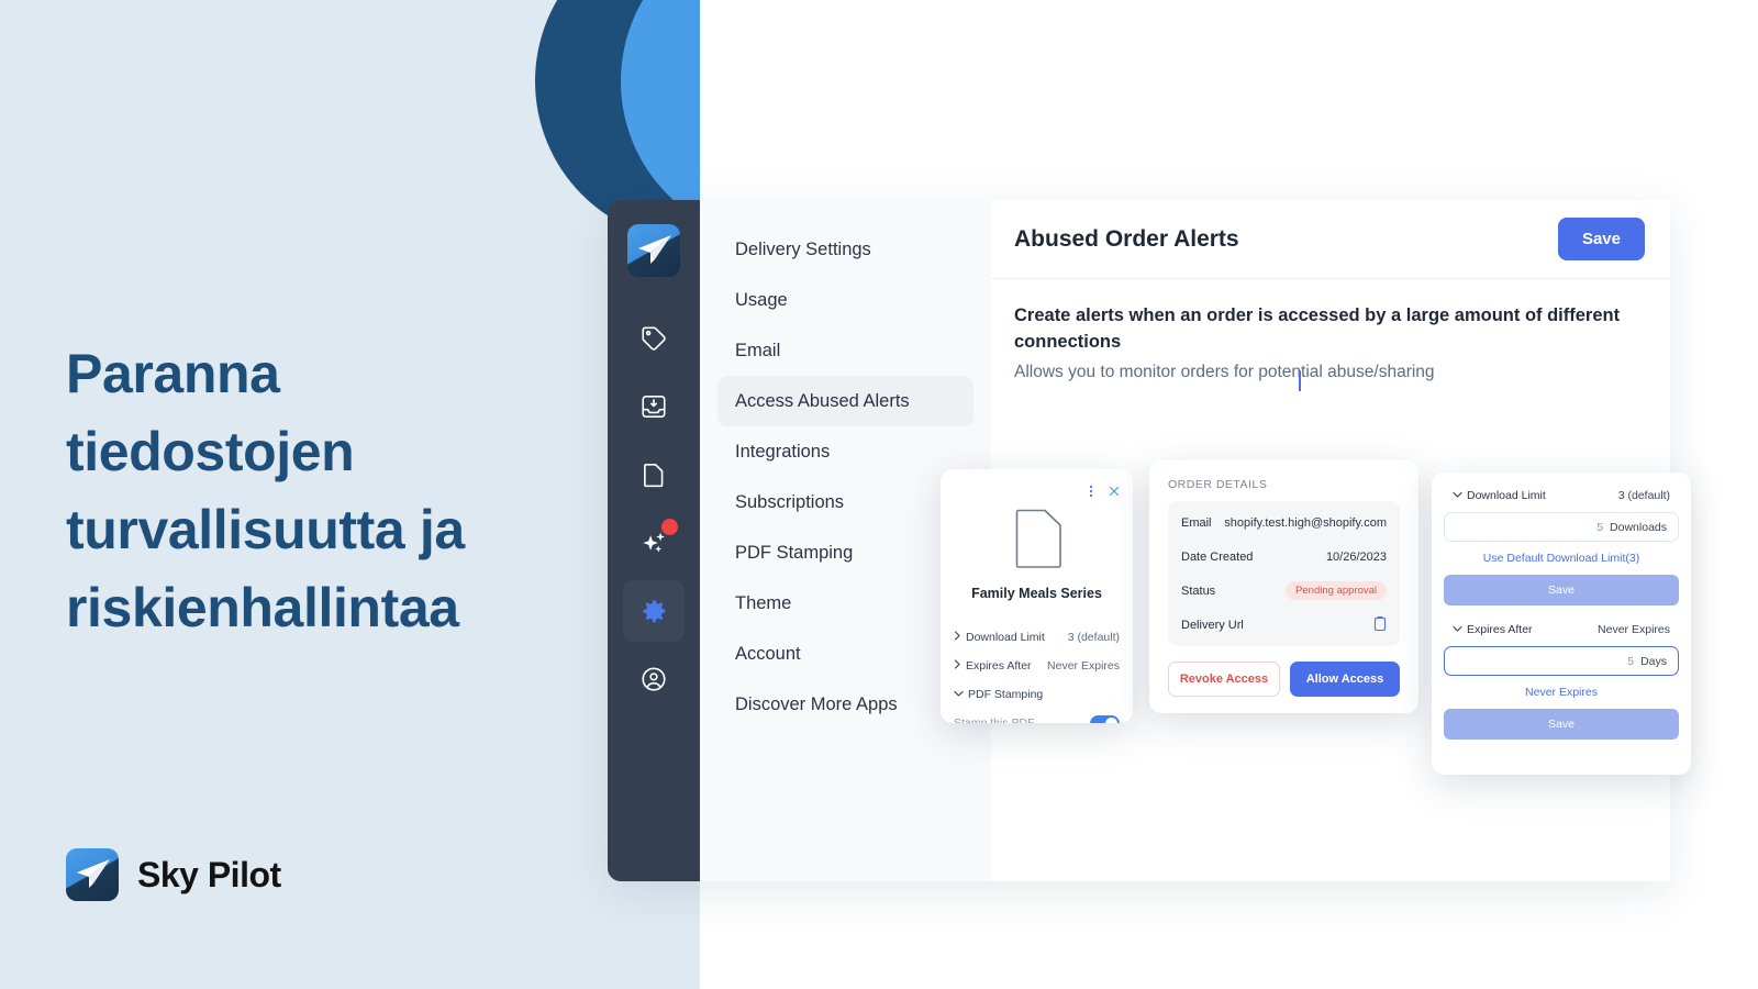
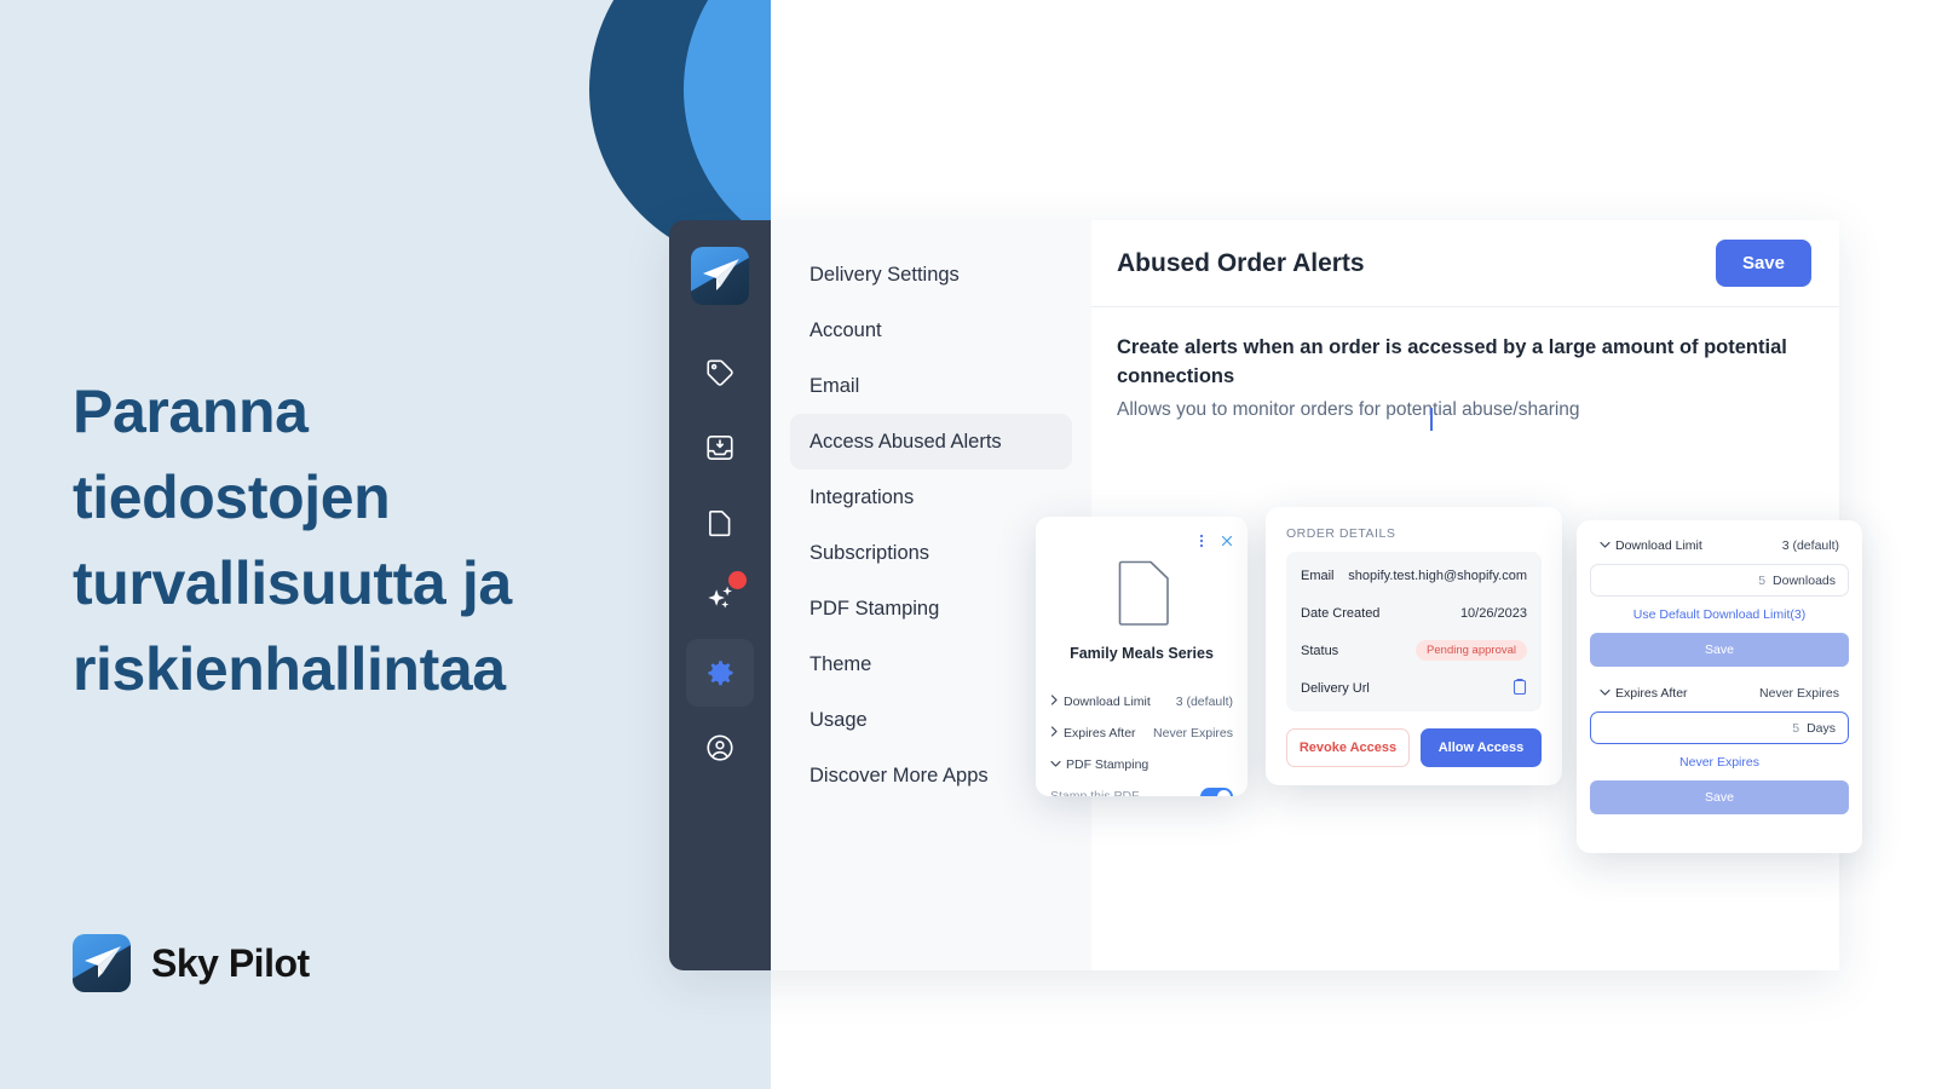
  Paranna tiedostojen turvallisuutta ja riskienhallintaa
  Sky Pilot
  Delivery Settings
- Usage
+ Account
  Email
  Access Abused Alerts
  Integrations
  Subscriptions
  PDF Stamping
  Theme
- Account
+ Usage
  Discover More Apps
  Abused Order Alerts
  Save
- Create alerts when an order is accessed by a large amount of different connections
+ Create alerts when an order is accessed by a large amount of potential connections
  Allows you to monitor orders for potential abuse/sharing
  Family Meals Series
  Download Limit
  3 (default)
  Expires After
  Never Expires
  PDF Stamping
  ORDER DETAILS
  Email
  shopify.test.high@shopify.com
  Date Created
  10/26/2023
  Status
  Pending approval
  Delivery Url
  Revoke Access
  Allow Access
  Download Limit
  3 (default)
  5
  Downloads
  Use Default Download Limit(3)
  Save
  Expires After
  Never Expires
  5
  Days
  Never Expires
  Save
